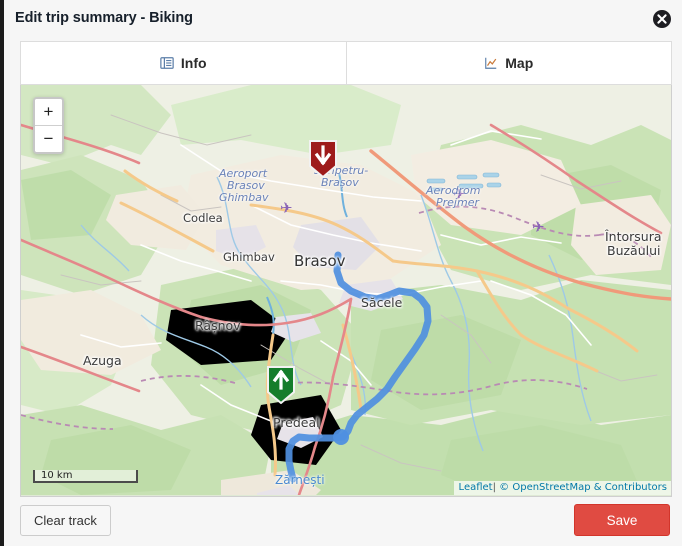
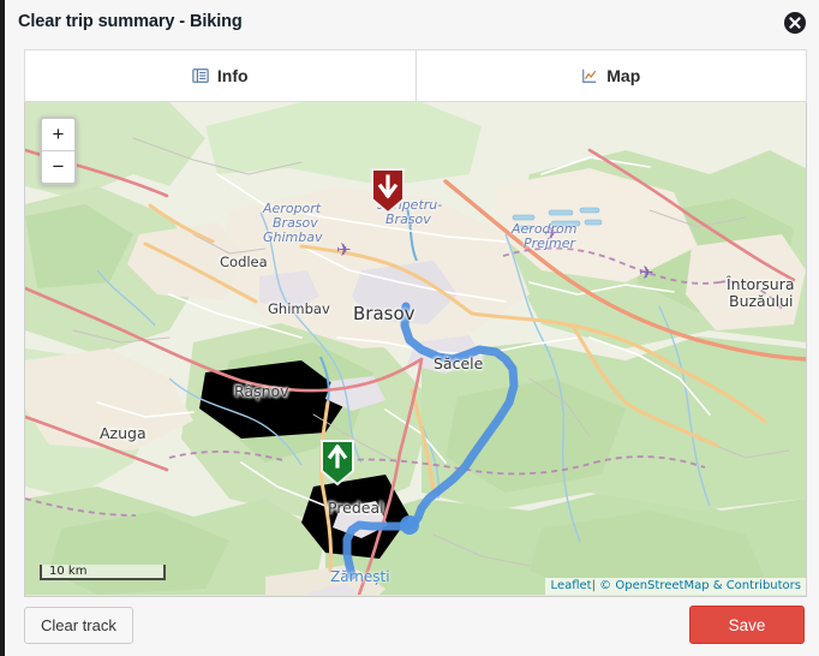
- Edit trip summary - Biking
+ Clear trip summary - Biking
  Info
  Map
  ✈
  ✈
  ✈
  Aeroport
  Brasov
  Ghimbav
  Brașov
  Aerodrom
  Prejmer
  Codlea
  Ghimbav
  Brasov
  Săcele
  Întorsura
  Buzăului
  Râșnov
  Azuga
  Predeal
  Zărnești
  +
  −
  10 km
  Leaflet| © OpenStreetMap & Contributors
  Clear track
  Save
